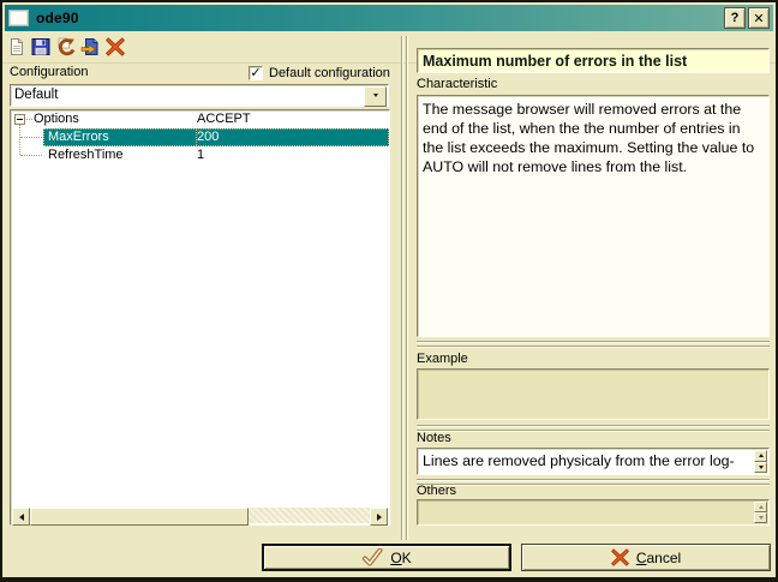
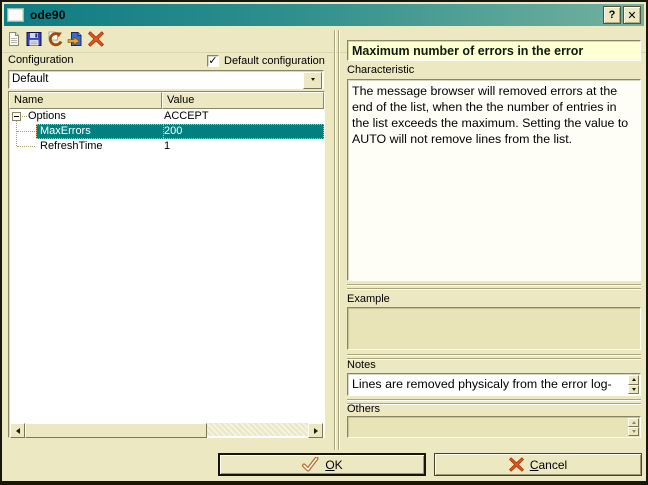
  ode90
  ?
  ✕
  Configuration
  ✓
  Default configuration
  Default
+ Name
+ Value
  Options
  ACCEPT
  MaxErrors
  200
  RefreshTime
  1
- Maximum number of errors in the list
+ Maximum number of errors in the error
  Characteristic
  The message browser will removed errors at the end of the list, when the the number of entries in the list exceeds the maximum. Setting the value to AUTO will not remove lines from the list.
  Example
  Notes
  Lines are removed physicaly from the error log-
  Others
  OK
  Cancel
